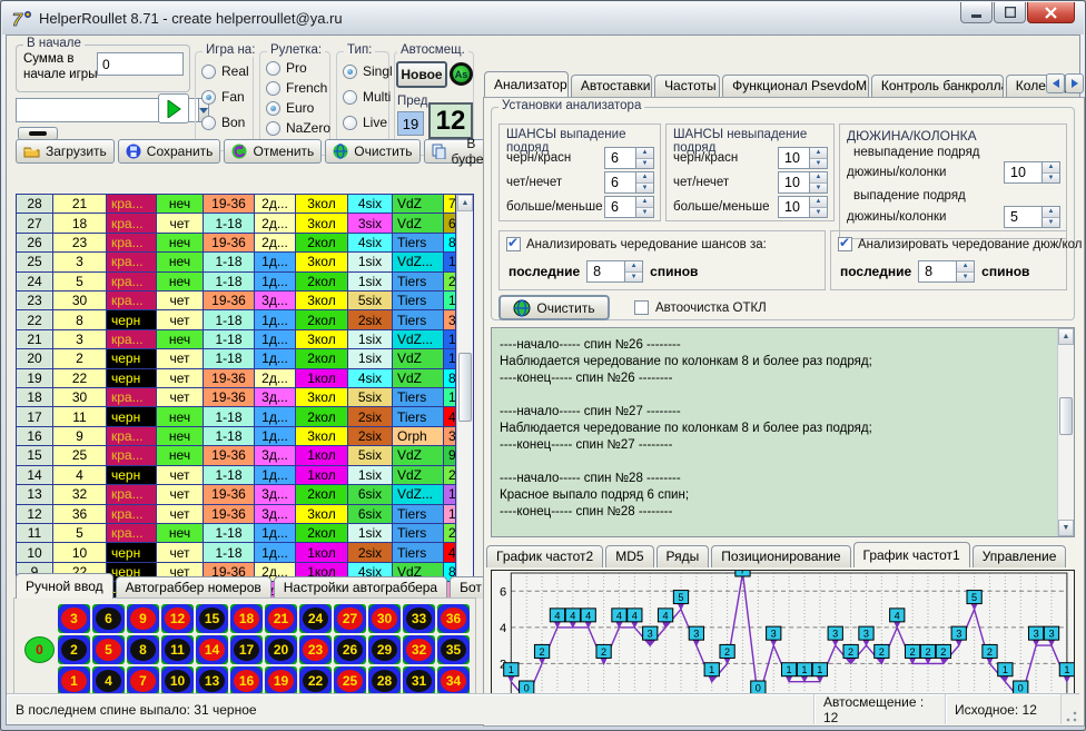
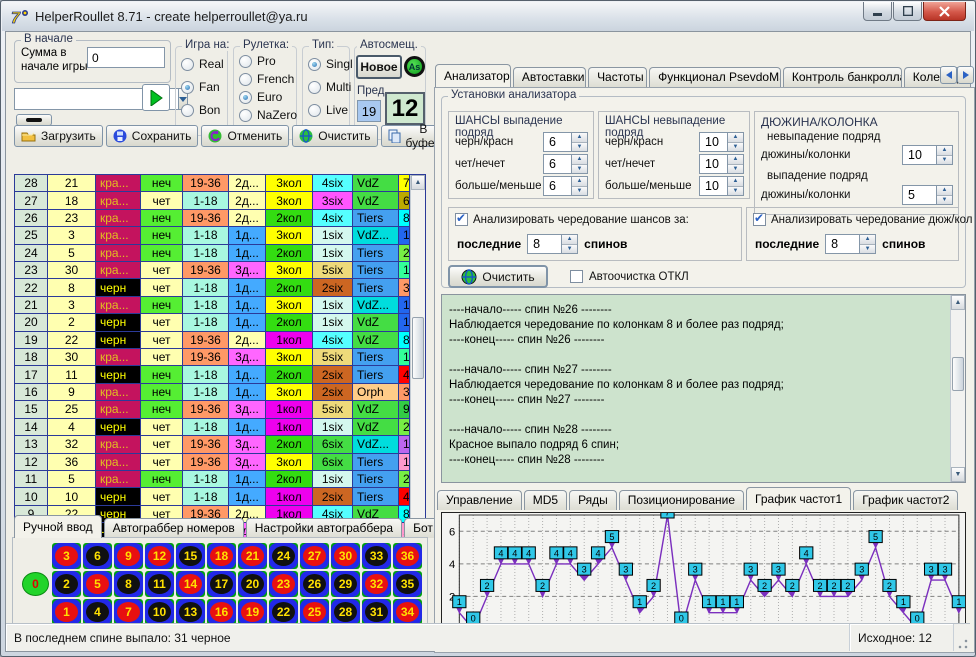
  7
  HelperRoullet 8.71 - create helperroullet@ya.ru
  В начале
  Сумма в
  начале игры
  0
  Игра на:
  Real
  Fan
  Bon
  Рулетка:
  Pro
  French
  Euro
  NaZero
  Тип:
  Singl
  Multi
  Live
  Автосмещ.
  Новое
  As
  Пред.
  19
  12
  Загрузить
  Сохранить
  Отменить
  Очистить
  В буфе
  28
  21
  кра...
  неч
  19-36
  2д...
  3кол
  4six
  VdZ
  27
  18
  кра...
  чет
  1-18
  2д...
  3кол
  3six
  VdZ
  26
  23
  кра...
  неч
  19-36
  2д...
  2кол
  4six
  Tiers
  25
  3
  кра...
  неч
  1-18
  1д...
  3кол
  1six
  VdZ...
  24
  5
  кра...
  неч
  1-18
  1д...
  2кол
  1six
  Tiers
  23
  30
  кра...
  чет
  19-36
  3д...
  3кол
  5six
  Tiers
  22
  8
  черн
  чет
  1-18
  1д...
  2кол
  2six
  Tiers
  21
  3
  кра...
  неч
  1-18
  1д...
  3кол
  1six
  VdZ...
  20
  2
  черн
  чет
  1-18
  1д...
  2кол
  1six
  VdZ
  19
  22
  черн
  чет
  19-36
  2д...
  1кол
  4six
  VdZ
  18
  30
  кра...
  чет
  19-36
  3д...
  3кол
  5six
  Tiers
  17
  11
  черн
  неч
  1-18
  1д...
  2кол
  2six
  Tiers
  16
  9
  кра...
  неч
  1-18
  1д...
  3кол
  2six
  Orph
  15
  25
  кра...
  неч
  19-36
  3д...
  1кол
  5six
  VdZ
  14
  4
  черн
  чет
  1-18
  1д...
  1кол
  1six
  VdZ
  13
  32
  кра...
  чет
  19-36
  3д...
  2кол
  6six
  VdZ...
  12
  36
  кра...
  чет
  19-36
  3д...
  3кол
  6six
  Tiers
  11
  5
  кра...
  неч
  1-18
  1д...
  2кол
  1six
  Tiers
  10
  10
  черн
  чет
  1-18
  1д...
  1кол
  2six
  Tiers
  9
  22
  черн
  чет
  19-36
  2д...
  1кол
  4six
  VdZ
  Ручной ввод
  Автограббер номеров
  Настройки автограббера
  Бот
  3
  6
  9
  12
  15
  18
  21
  24
  27
  30
  33
  36
  0
  2
  5
  8
  11
  14
  17
  20
  23
  26
  29
  32
  35
  1
  4
  7
  10
  13
  16
  19
  22
  25
  28
  31
  34
  Анализатор
  Автоставки
  Частоты
  Функционал PsevdoM
  Контроль банкролл
  Установки анализатора
  ШАНСЫ выпадение подряд
  черн/красн
  6
  чет/нечет
  6
  больше/меньше
  6
  ШАНСЫ невыпадение подряд
  черн/красн
  10
  чет/нечет
  10
  больше/меньше
  10
  ДЮЖИНА/КОЛОНКА
  невыпадение подряд
  дюжины/колонки
  10
  выпадение подряд
  дюжины/колонки
  5
  Анализировать чередование шансов за:
  последние
  8
  спинов
  Анализировать чередование дюж/кол
  последние
  8
  спинов
  Очистить
  Автоочистка ОТКЛ
  ----начало----- спин №26 --------
  Наблюдается чередование по колонкам 8 и более раз подряд;
  ----конец----- спин №26 --------
  ----начало----- спин №27 --------
  Наблюдается чередование по колонкам 8 и более раз подряд;
  ----конец----- спин №27 --------
  ----начало----- спин №28 --------
  Красное выпало подряд 6 спин;
  ----конец----- спин №28 --------
- График частот2
+ Управление
  MD5
  Ряды
  Позиционирование
  График частот1
- Управление
+ График частот2
  2
  4
  6
  1
  0
  2
  4
  4
  4
  2
  4
  4
  3
  4
  5
  3
  1
  2
  7
  0
  3
  1
  1
  1
  3
  2
  3
  2
  4
  2
  2
  2
  3
  5
  2
  1
  0
  3
  3
  1
  В последнем спине выпало: 31 черное
- Автосмещение : 12
  Исходное: 12
